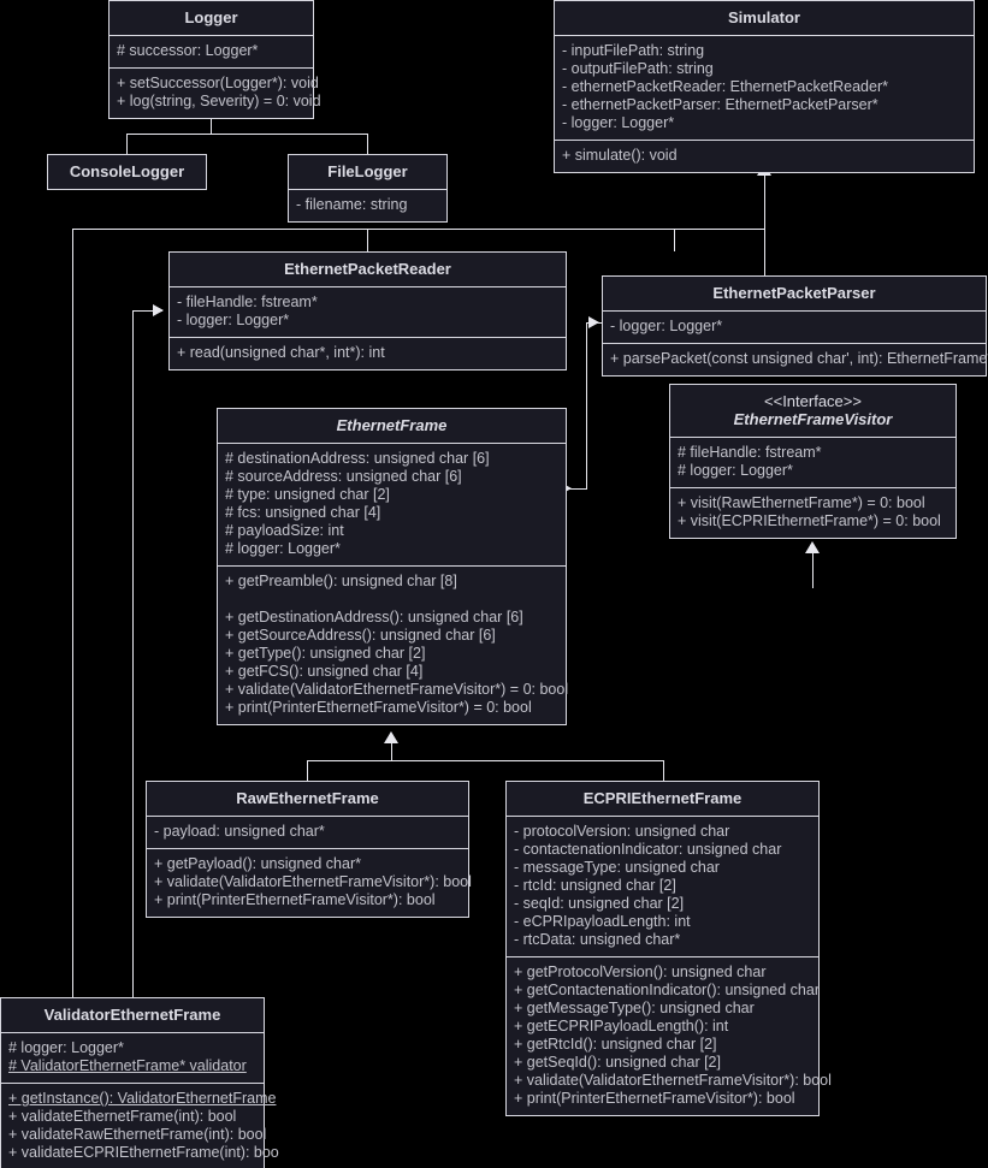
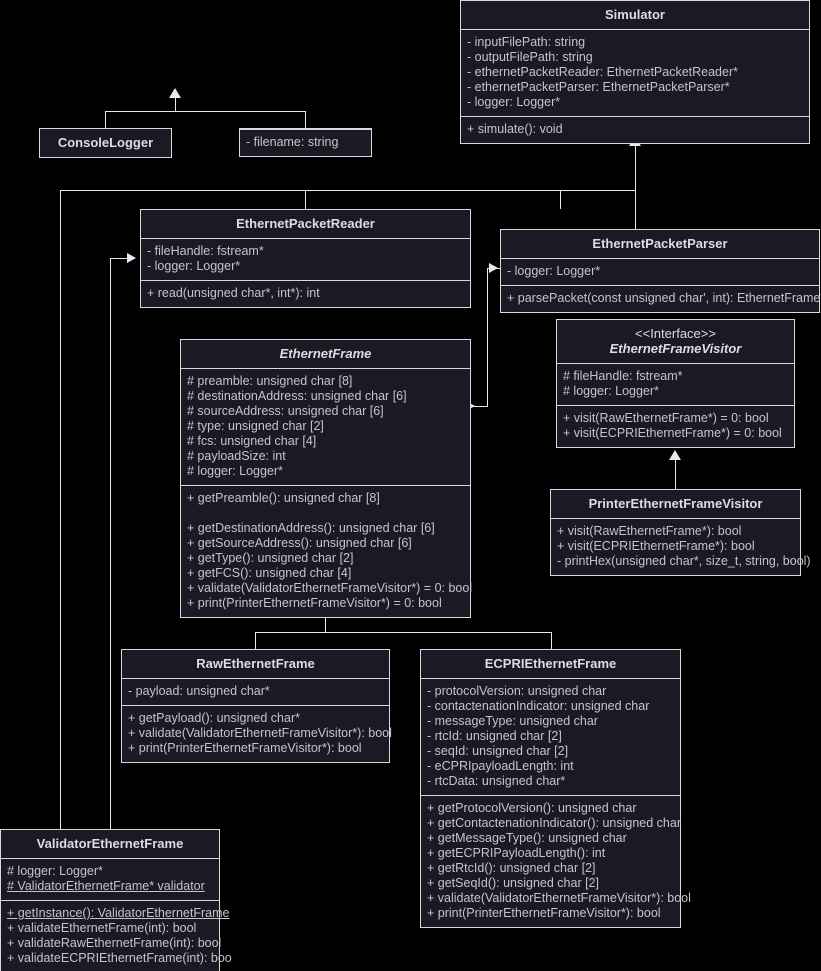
- Logger
- # successor: Logger*
- + setSuccessor(Logger*): void
- + log(string, Severity) = 0: void
  Simulator
  - inputFilePath: string
  - outputFilePath: string
  - ethernetPacketReader: EthernetPacketReader*
  - ethernetPacketParser: EthernetPacketParser*
  - logger: Logger*
  + simulate(): void
  ConsoleLogger
- FileLogger
  - filename: string
  EthernetPacketReader
  - fileHandle: fstream*
  - logger: Logger*
  + read(unsigned char*, int*): int
  EthernetPacketParser
  - logger: Logger*
  + parsePacket(const unsigned char', int): EthernetFrame
  EthernetFrame
+ # preamble: unsigned char [8]
  # destinationAddress: unsigned char [6]
  # sourceAddress: unsigned char [6]
  # type: unsigned char [2]
  # fcs: unsigned char [4]
  # payloadSize: int
  # logger: Logger*
  + getPreamble(): unsigned char [8]
  + getDestinationAddress(): unsigned char [6]
  + getSourceAddress(): unsigned char [6]
  + getType(): unsigned char [2]
  + getFCS(): unsigned char [4]
  + validate(ValidatorEthernetFrameVisitor*) = 0: bool
  + print(PrinterEthernetFrameVisitor*) = 0: bool
  <<Interface>>
  EthernetFrameVisitor
  # fileHandle: fstream*
  # logger: Logger*
  + visit(RawEthernetFrame*) = 0: bool
  + visit(ECPRIEthernetFrame*) = 0: bool
+ PrinterEthernetFrameVisitor
+ + visit(RawEthernetFrame*): bool
+ + visit(ECPRIEthernetFrame*): bool
+ - printHex(unsigned char*, size_t, string, bool)
  RawEthernetFrame
  - payload: unsigned char*
  + getPayload(): unsigned char*
  + validate(ValidatorEthernetFrameVisitor*): bool
  + print(PrinterEthernetFrameVisitor*): bool
  ECPRIEthernetFrame
  - protocolVersion: unsigned char
  - contactenationIndicator: unsigned char
  - messageType: unsigned char
  - rtcId: unsigned char [2]
  - seqId: unsigned char [2]
  - eCPRIpayloadLength: int
  - rtcData: unsigned char*
  + getProtocolVersion(): unsigned char
  + getContactenationIndicator(): unsigned char
  + getMessageType(): unsigned char
  + getECPRIPayloadLength(): int
  + getRtcId(): unsigned char [2]
  + getSeqId(): unsigned char [2]
  + validate(ValidatorEthernetFrameVisitor*): bool
  + print(PrinterEthernetFrameVisitor*): bool
  ValidatorEthernetFrame
  # logger: Logger*
  # ValidatorEthernetFrame* validator
  + getInstance(): ValidatorEthernetFrame
  + validateEthernetFrame(int): bool
  + validateRawEthernetFrame(int): bool
  + validateECPRIEthernetFrame(int): boo
